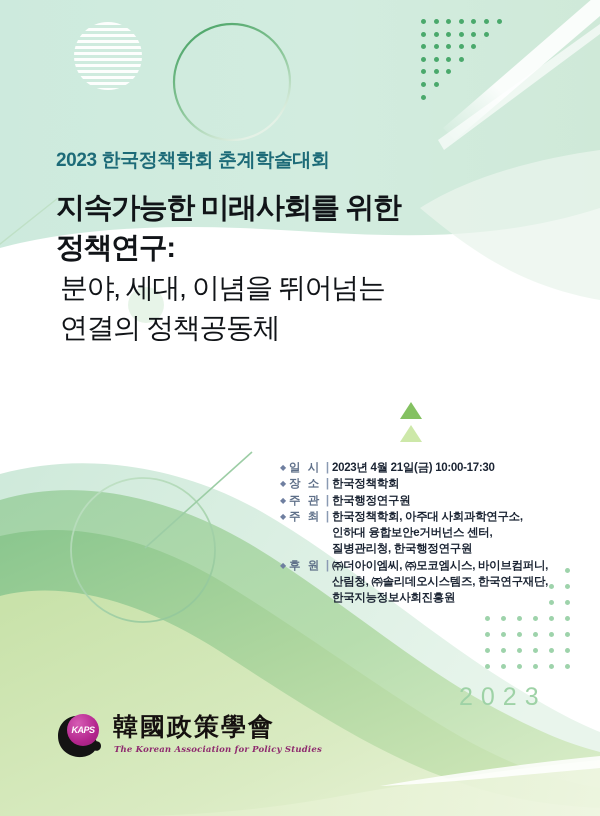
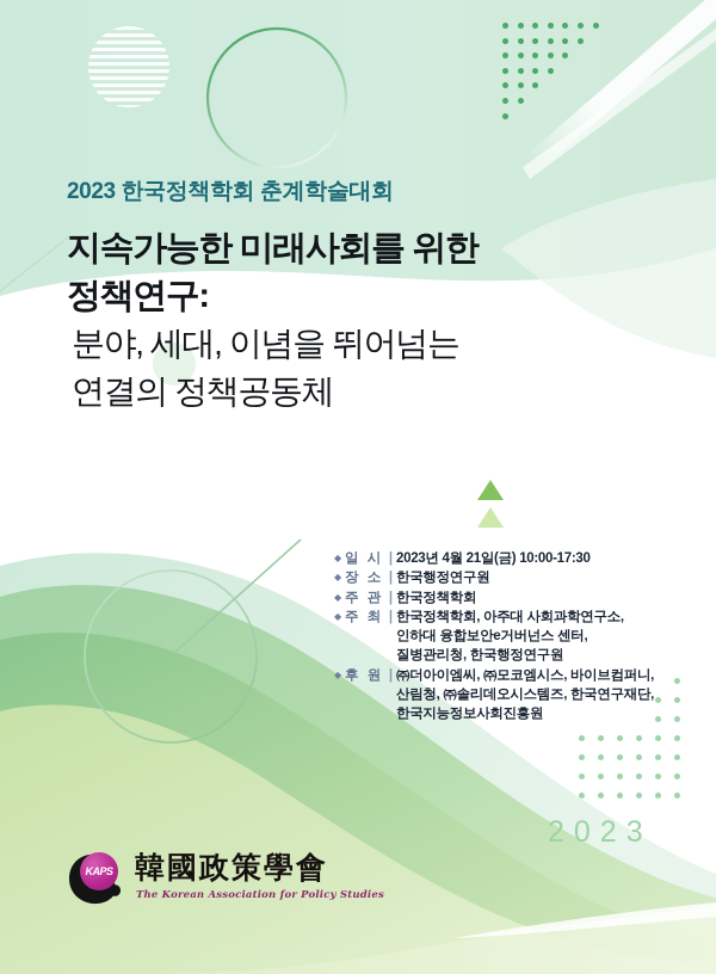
  2023 한국정책학회 춘계학술대회
  지속가능한 미래사회를 위한
  정책연구:
  분야, 세대, 이념을 뛰어넘는
  연결의 정책공동체
  ◆
  일 시
  |
  2023년 4월 21일(금) 10:00-17:30
  ◆
  장 소
  |
- 한국정책학회
+ 한국행정연구원
  ◆
  주 관
  |
- 한국행정연구원
+ 한국정책학회
  ◆
  주 최
  |
  한국정책학회, 아주대 사회과학연구소,
  인하대 융합보안e거버넌스 센터,
  질병관리청, 한국행정연구원
  ◆
  후 원
  |
  ㈜더아이엠씨, ㈜모코엠시스, 바이브컴퍼니,
  산림청, ㈜솔리데오시스템즈, 한국연구재단,
  한국지능정보사회진흥원
  2023
  KAPS
  韓國政策學會
  The Korean Association for Policy Studies
